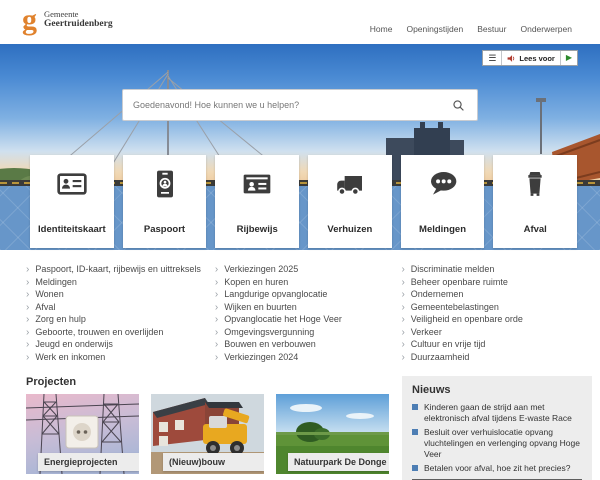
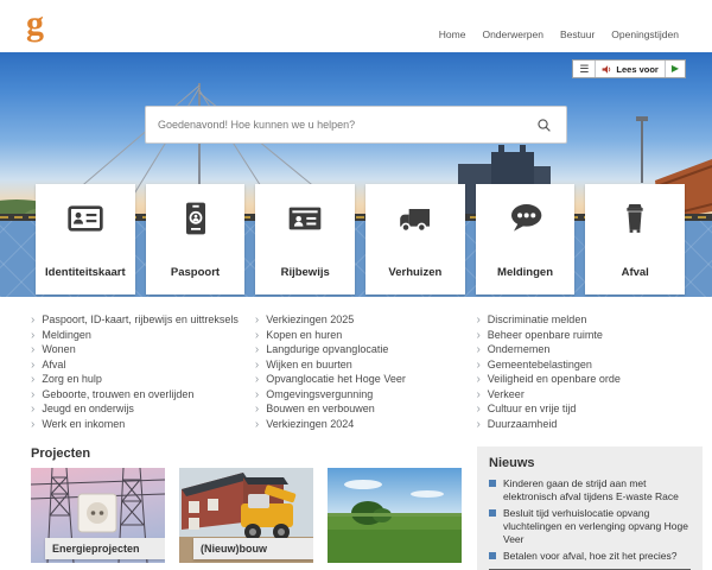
  g
- Gemeente
- Geertruidenberg
  Home
- Openingstijden
+ Onderwerpen
  Bestuur
- Onderwerpen
+ Openingstijden
  ☰
  Lees voor
  ▶
  Goedenavond! Hoe kunnen we u helpen?
  Identiteitskaart
  Paspoort
  Rijbewijs
  Verhuizen
  Meldingen
  Afval
  ›
  Paspoort, ID-kaart, rijbewijs en uittreksels
  ›
  Meldingen
  ›
  Wonen
  ›
  Afval
  ›
  Zorg en hulp
  ›
  Geboorte, trouwen en overlijden
  ›
  Jeugd en onderwijs
  ›
  Werk en inkomen
  ›
  Verkiezingen 2025
  ›
  Kopen en huren
  ›
  Langdurige opvanglocatie
  ›
  Wijken en buurten
  ›
  Opvanglocatie het Hoge Veer
  ›
  Omgevingsvergunning
  ›
  Bouwen en verbouwen
  ›
  Verkiezingen 2024
  ›
  Discriminatie melden
  ›
  Beheer openbare ruimte
  ›
  Ondernemen
  ›
  Gemeentebelastingen
  ›
  Veiligheid en openbare orde
  ›
  Verkeer
  ›
  Cultuur en vrije tijd
  ›
  Duurzaamheid
  Projecten
  Energieprojecten
  (Nieuw)bouw
- Natuurpark De Donge
  Nieuws
  Kinderen gaan de strijd aan met elektronisch afval tijdens E-waste Race
- Besluit over verhuislocatie opvang vluchtelingen en verlenging opvang Hoge Veer
+ Besluit tijd verhuislocatie opvang vluchtelingen en verlenging opvang Hoge Veer
  Betalen voor afval, hoe zit het precies?
